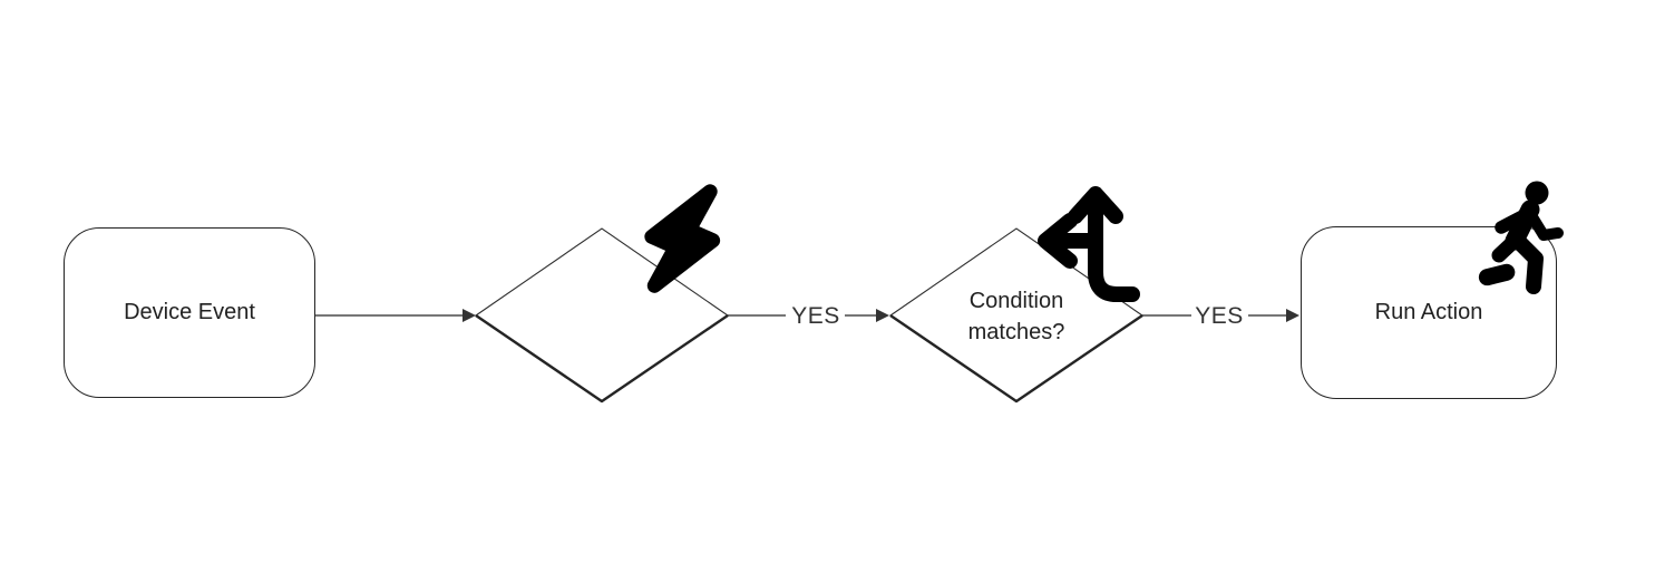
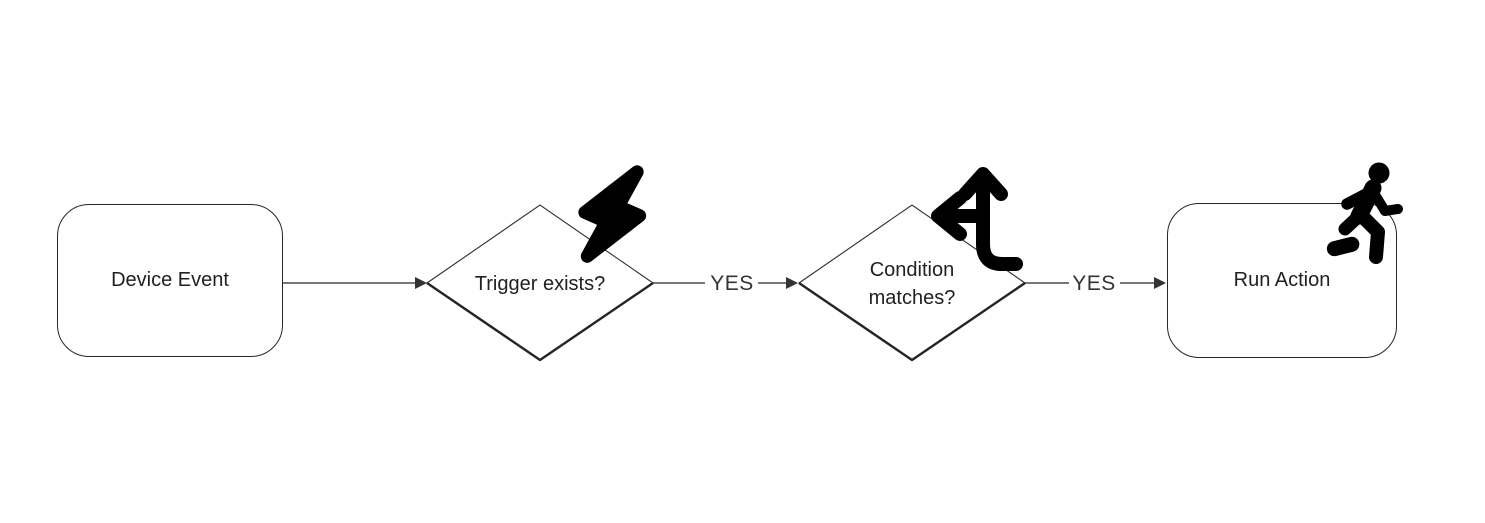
  Device Event
  Run Action
+ Trigger exists?
  Condition matches?
  YES
  YES
